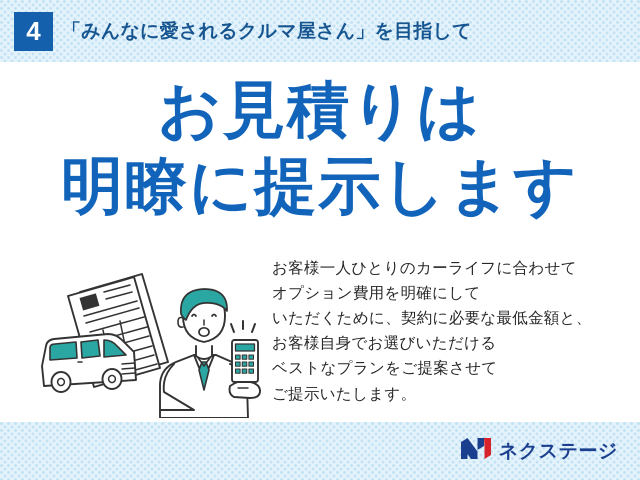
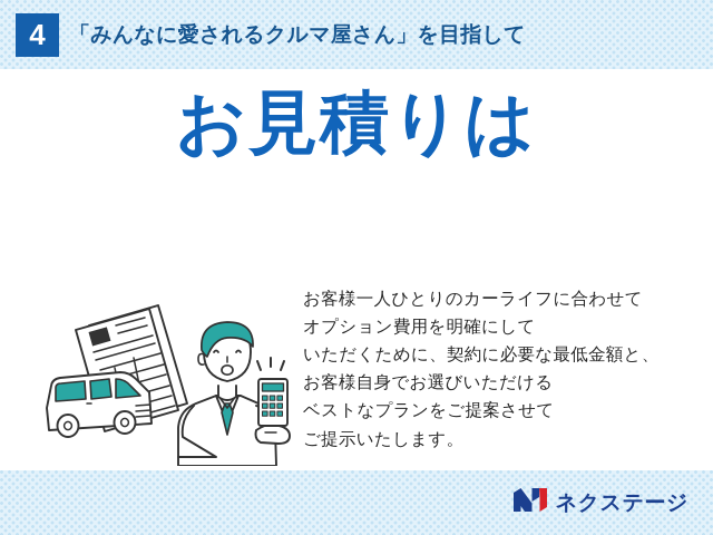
  4
  「みんなに愛されるクルマ屋さん」を目指して
  お見積りは
- 明瞭に提示します
  お客様一人ひとりのカーライフに合わせて
  オプション費用を明確にして
  いただくために、契約に必要な最低金額と、
  お客様自身でお選びいただける
  ベストなプランをご提案させて
  ご提示いたします。
  ネクステージ
